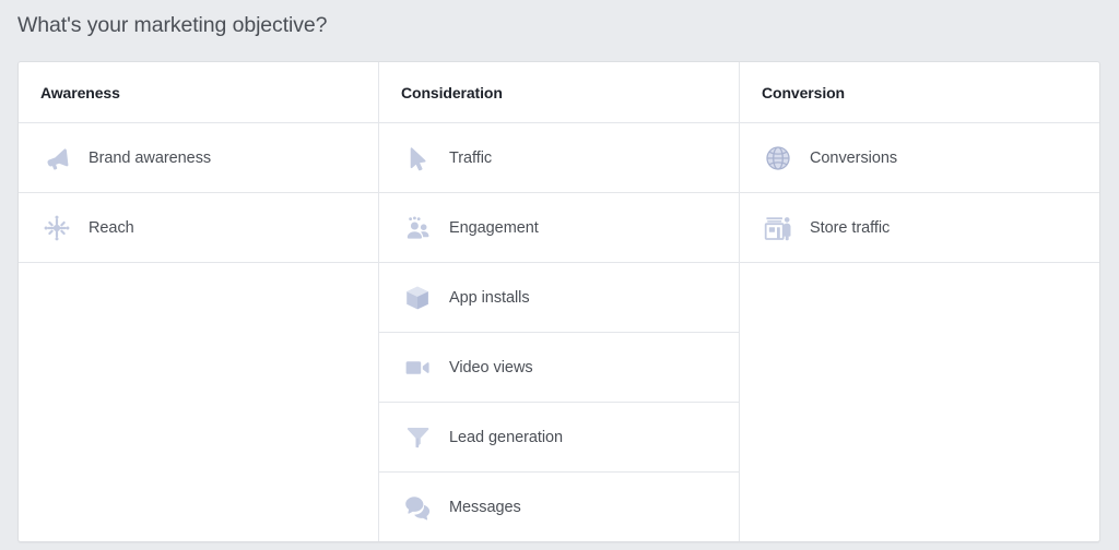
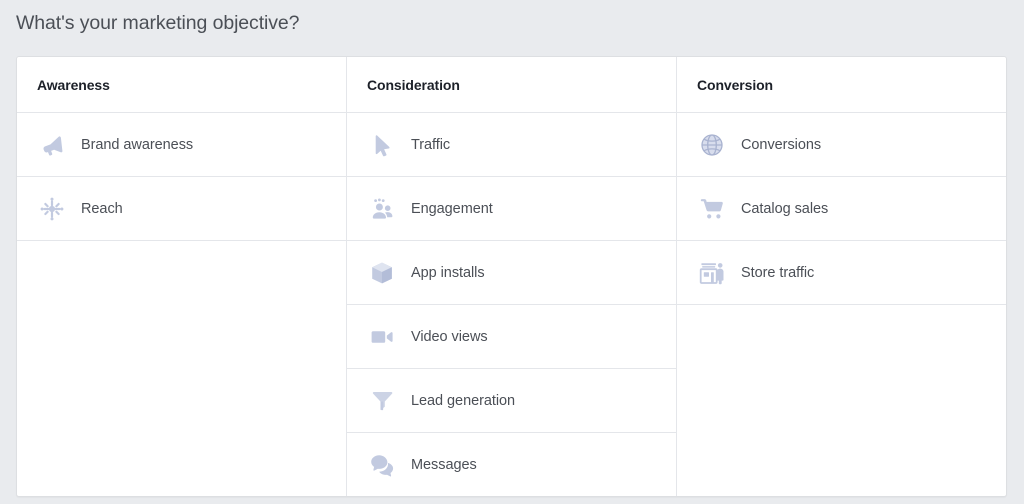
  What's your marketing objective?
  Awareness
  Brand awareness
  Reach
  Consideration
  Traffic
  Engagement
  App installs
  Video views
  Lead generation
  Messages
  Conversion
  Conversions
+ Catalog sales
  Store traffic
